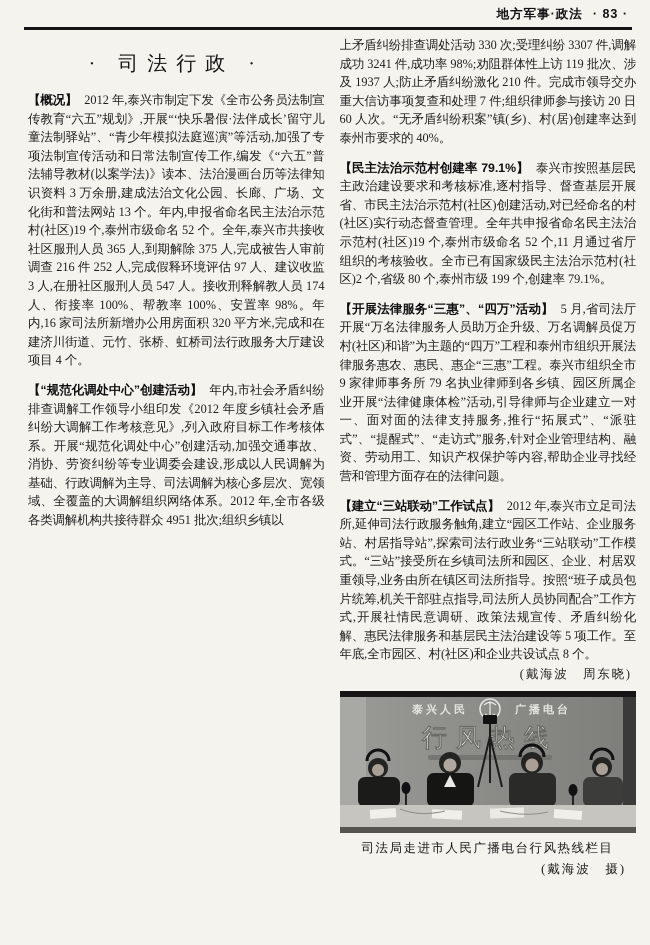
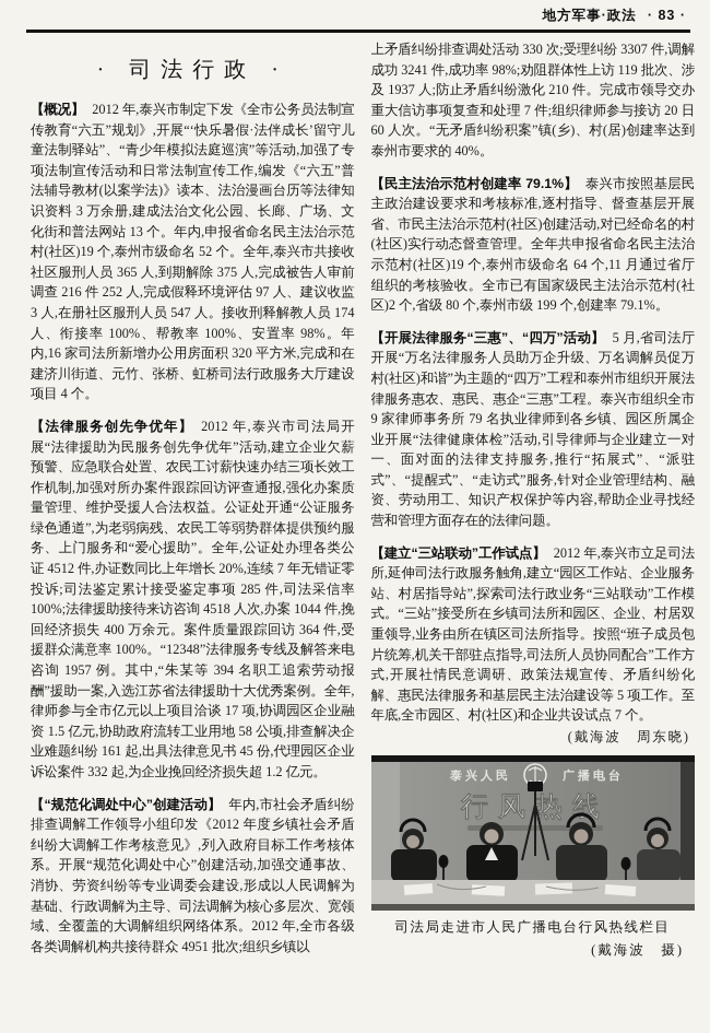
  地方军事·政法
  · 83 ·
  · 司法行政 ·
  【概况】 2012 年,泰兴市制定下发《全市公务员法制宣传教育“六五”规划》,开展“‘快乐暑假·法伴成长’留守儿童法制驿站”、“青少年模拟法庭巡演”等活动,加强了专项法制宣传活动和日常法制宣传工作,编发《“六五”普法辅导教材(以案学法)》读本、法治漫画台历等法律知识资料 3 万余册,建成法治文化公园、长廊、广场、文化街和普法网站 13 个。年内,申报省命名民主法治示范村(社区)19 个,泰州市级命名 52 个。全年,泰兴市共接收社区服刑人员 365 人,到期解除 375 人,完成被告人审前调查 216 件 252 人,完成假释环境评估 97 人、建议收监 3 人,在册社区服刑人员 547 人。接收刑释解教人员 174 人、衔接率 100%、帮教率 100%、安置率 98%。年内,16 家司法所新增办公用房面积 320 平方米,完成和在建济川街道、元竹、张桥、虹桥司法行政服务大厅建设项目 4 个。
+ 【法律服务创先争优年】 2012 年,泰兴市司法局开展“法律援助为民服务创先争优年”活动,建立企业欠薪预警、应急联合处置、农民工讨薪快速办结三项长效工作机制,加强对所办案件跟踪回访评查通报,强化办案质量管理、维护受援人合法权益。公证处开通“公证服务绿色通道”,为老弱病残、农民工等弱势群体提供预约服务、上门服务和“爱心援助”。全年,公证处办理各类公证 4512 件,办证数同比上年增长 20%,连续 7 年无错证零投诉;司法鉴定累计接受鉴定事项 285 件,司法采信率 100%;法律援助接待来访咨询 4518 人次,办案 1044 件,挽回经济损失 400 万余元。案件质量跟踪回访 364 件,受援群众满意率 100%。“12348”法律服务专线及解答来电咨询 1957 例。其中,“朱某等 394 名职工追索劳动报酬”援助一案,入选江苏省法律援助十大优秀案例。全年,律师参与全市亿元以上项目洽谈 17 项,协调园区企业融资 1.5 亿元,协助政府流转工业用地 58 公顷,排查解决企业难题纠纷 161 起,出具法律意见书 45 份,代理园区企业诉讼案件 332 起,为企业挽回经济损失超 1.2 亿元。
  【“规范化调处中心”创建活动】 年内,市社会矛盾纠纷排查调解工作领导小组印发《2012 年度乡镇社会矛盾纠纷大调解工作考核意见》,列入政府目标工作考核体系。开展“规范化调处中心”创建活动,加强交通事故、消协、劳资纠纷等专业调委会建设,形成以人民调解为基础、行政调解为主导、司法调解为核心多层次、宽领域、全覆盖的大调解组织网络体系。2012 年,全市各级各类调解机构共接待群众 4951 批次;组织乡镇以
  上矛盾纠纷排查调处活动 330 次;受理纠纷 3307 件,调解成功 3241 件,成功率 98%;劝阻群体性上访 119 批次、涉及 1937 人;防止矛盾纠纷激化 210 件。完成市领导交办重大信访事项复查和处理 7 件;组织律师参与接访 20 日 60 人次。“无矛盾纠纷积案”镇(乡)、村(居)创建率达到泰州市要求的 40%。
- 【民主法治示范村创建率 79.1%】 泰兴市按照基层民主政治建设要求和考核标准,逐村指导、督查基层开展省、市民主法治示范村(社区)创建活动,对已经命名的村(社区)实行动态督查管理。全年共申报省命名民主法治示范村(社区)19 个,泰州市级命名 52 个,11 月通过省厅组织的考核验收。全市已有国家级民主法治示范村(社区)2 个,省级 80 个,泰州市级 199 个,创建率 79.1%。
+ 【民主法治示范村创建率 79.1%】 泰兴市按照基层民主政治建设要求和考核标准,逐村指导、督查基层开展省、市民主法治示范村(社区)创建活动,对已经命名的村(社区)实行动态督查管理。全年共申报省命名民主法治示范村(社区)19 个,泰州市级命名 64 个,11 月通过省厅组织的考核验收。全市已有国家级民主法治示范村(社区)2 个,省级 80 个,泰州市级 199 个,创建率 79.1%。
  【开展法律服务“三惠”、“四万”活动】 5 月,省司法厅开展“万名法律服务人员助万企升级、万名调解员促万村(社区)和谐”为主题的“四万”工程和泰州市组织开展法律服务惠农、惠民、惠企“三惠”工程。泰兴市组织全市 9 家律师事务所 79 名执业律师到各乡镇、园区所属企业开展“法律健康体检”活动,引导律师与企业建立一对一、面对面的法律支持服务,推行“拓展式”、“派驻式”、“提醒式”、“走访式”服务,针对企业管理结构、融资、劳动用工、知识产权保护等内容,帮助企业寻找经营和管理方面存在的法律问题。
- 【建立“三站联动”工作试点】 2012 年,泰兴市立足司法所,延伸司法行政服务触角,建立“园区工作站、企业服务站、村居指导站”,探索司法行政业务“三站联动”工作模式。“三站”接受所在乡镇司法所和园区、企业、村居双重领导,业务由所在镇区司法所指导。按照“班子成员包片统筹,机关干部驻点指导,司法所人员协同配合”工作方式,开展社情民意调研、政策法规宣传、矛盾纠纷化解、惠民法律服务和基层民主法治建设等 5 项工作。至年底,全市园区、村(社区)和企业共设试点 8 个。
+ 【建立“三站联动”工作试点】 2012 年,泰兴市立足司法所,延伸司法行政服务触角,建立“园区工作站、企业服务站、村居指导站”,探索司法行政业务“三站联动”工作模式。“三站”接受所在乡镇司法所和园区、企业、村居双重领导,业务由所在镇区司法所指导。按照“班子成员包片统筹,机关干部驻点指导,司法所人员协同配合”工作方式,开展社情民意调研、政策法规宣传、矛盾纠纷化解、惠民法律服务和基层民主法治建设等 5 项工作。至年底,全市园区、村(社区)和企业共设试点 7 个。
  (戴海波 周东晓)
  泰兴人民
  广播电台
  行风热线
  司法局走进市人民广播电台行风热线栏目
  (戴海波 摄)
